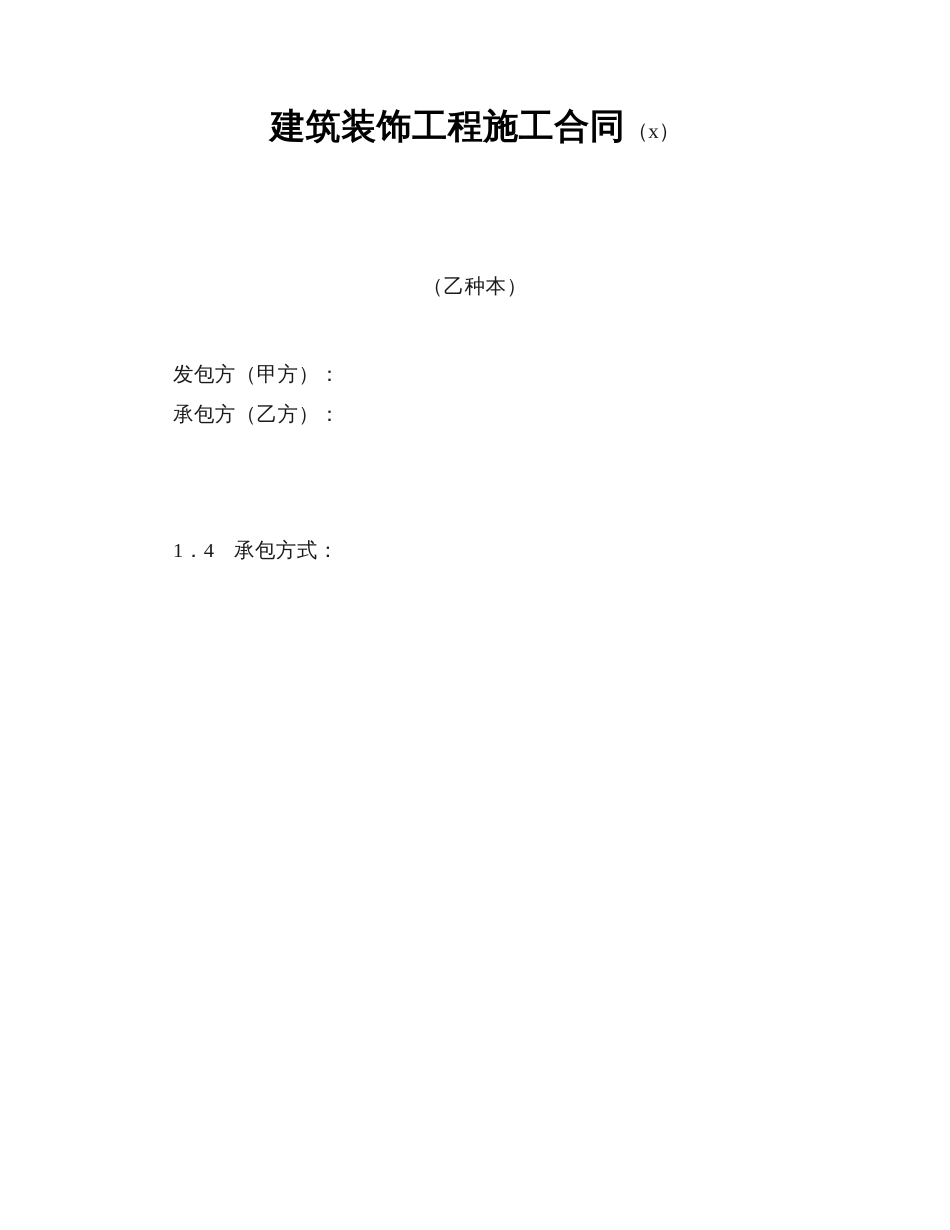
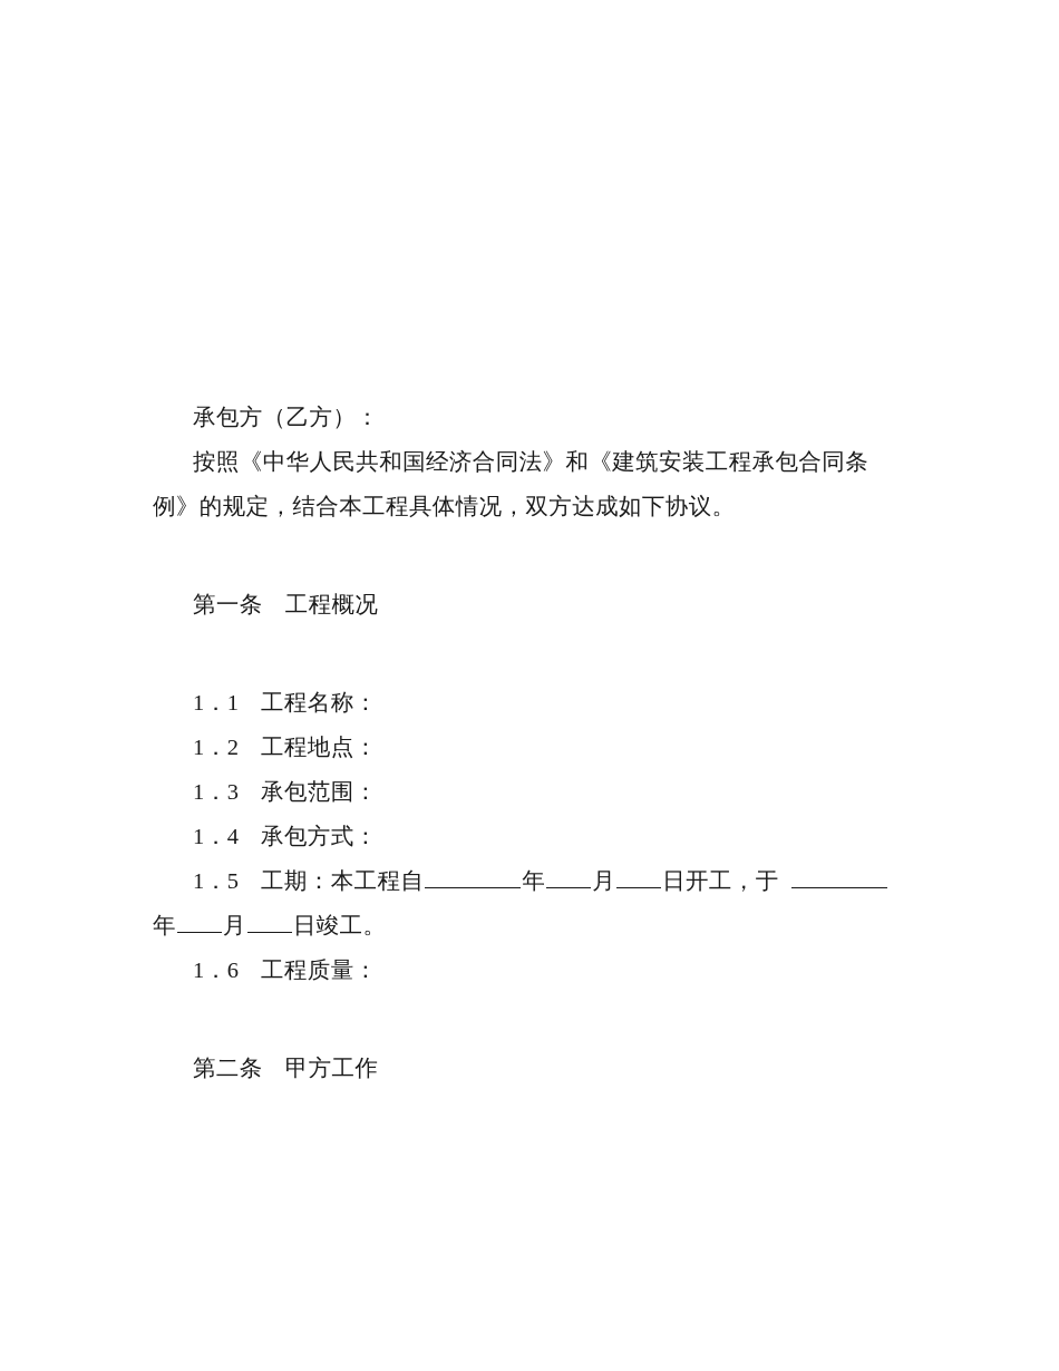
- 建筑装饰工程施工合同（x）
- （乙种本）
- 发包方（甲方）：
  承包方（乙方）：
+ 按照《中华人民共和国经济合同法》和《建筑安装工程承包合同条例》的规定，结合本工程具体情况，双方达成如下协议。
+ 第一条 工程概况
+ 1．1 工程名称：
+ 1．2 工程地点：
+ 1．3 承包范围：
  1．4 承包方式：
+ 1．5 工期：本工程自 年 月 日开工，于年 月 日竣工。
+ 1．6 工程质量：
+ 第二条 甲方工作
